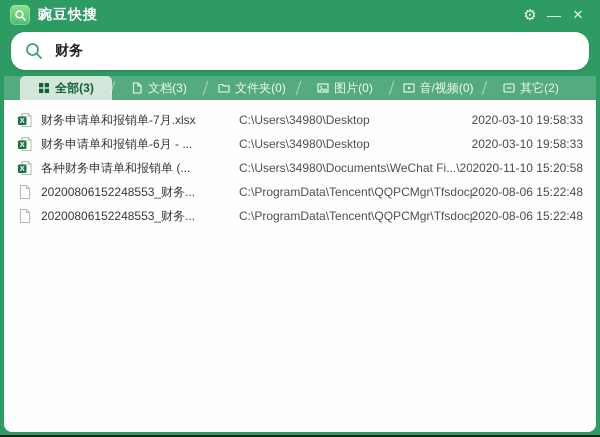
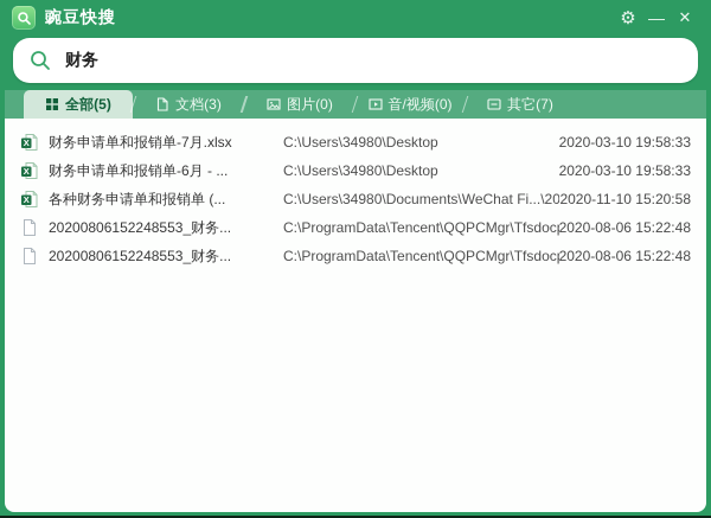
  豌豆快搜
  ⚙
  —
  ✕
  财务
- 全部(3)
+ 全部(5)
  文档(3)
- 文件夹(0)
  图片(0)
  音/视频(0)
- 其它(2)
+ 其它(7)
  X
  财务申请单和报销单-7月.xlsx
  C:\Users\34980\Desktop
  2020-03-10 19:58:33
  X
  财务申请单和报销单-6月 - ...
  C:\Users\34980\Desktop
  2020-03-10 19:58:33
  X
  各种财务申请单和报销单 (...
  C:\Users\34980\Documents\WeChat Fi...\20
  2020-11-10 15:20:58
  20200806152248553_财务...
  C:\ProgramData\Tencent\QQPCMgr\Tfsdoc
  2020-08-06 15:22:48
  20200806152248553_财务...
  C:\ProgramData\Tencent\QQPCMgr\Tfsdoc
  2020-08-06 15:22:48
